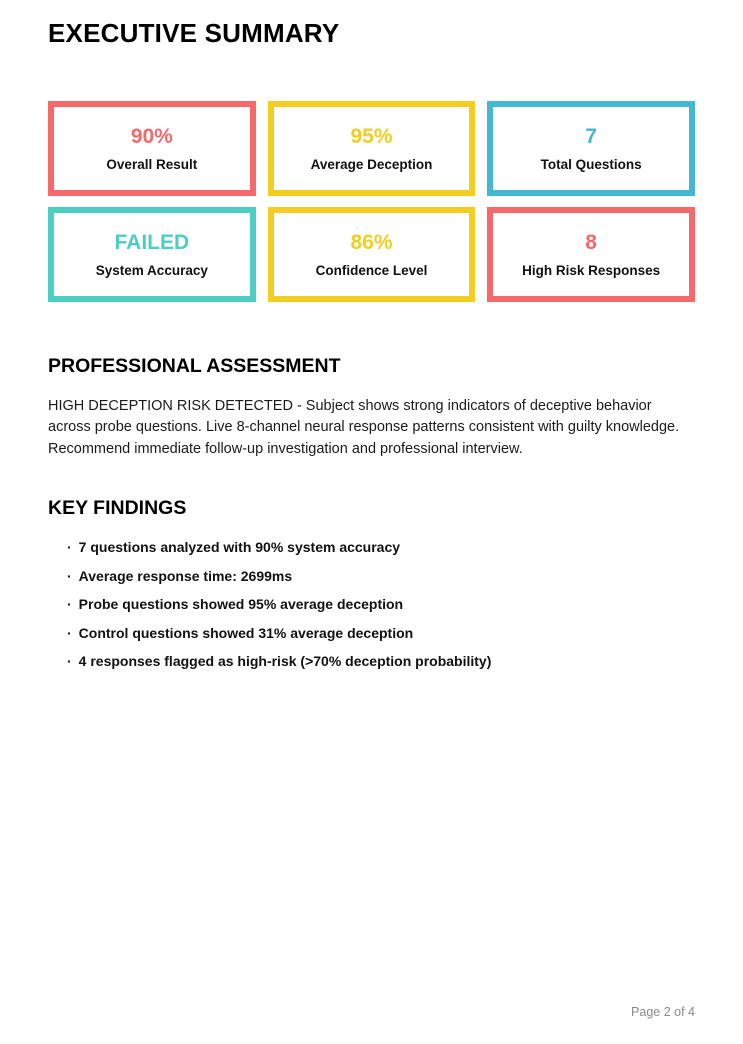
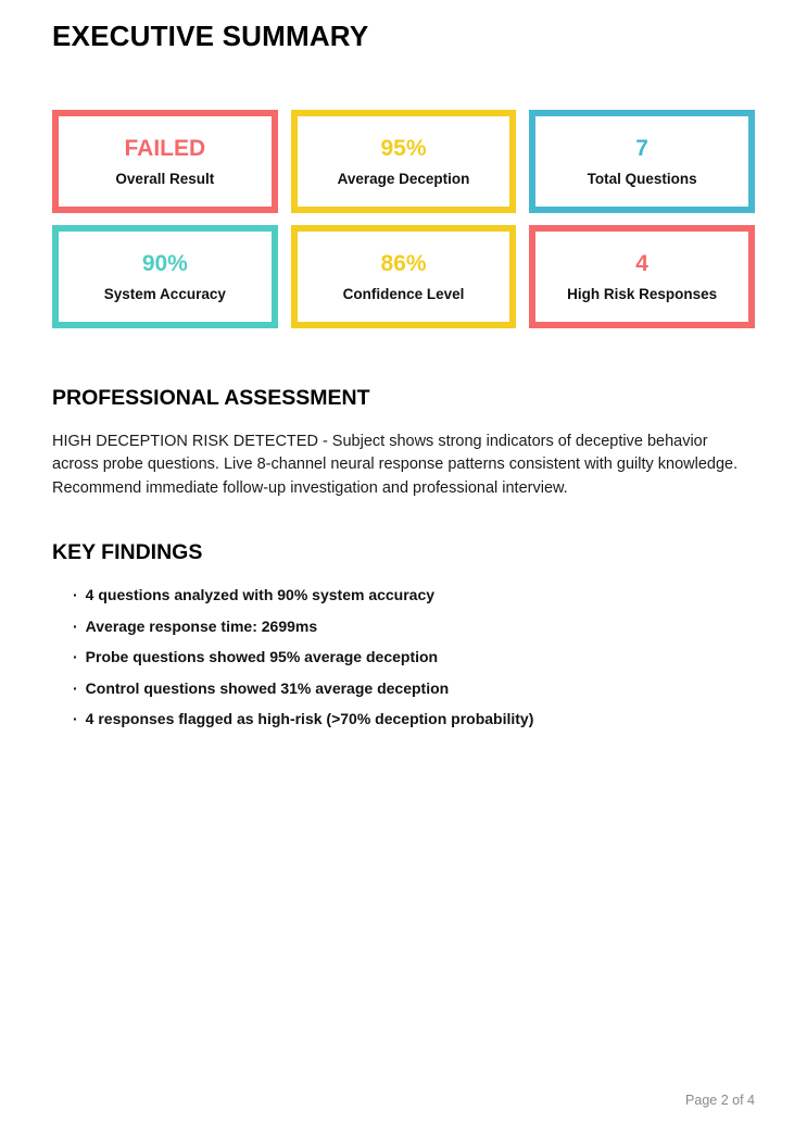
  EXECUTIVE SUMMARY
- 90%
+ FAILED
  Overall Result
  95%
  Average Deception
  7
  Total Questions
- FAILED
+ 90%
  System Accuracy
  86%
  Confidence Level
- 8
+ 4
  High Risk Responses
  PROFESSIONAL ASSESSMENT
  HIGH DECEPTION RISK DETECTED - Subject shows strong indicators of deceptive behavior across probe questions. Live 8-channel neural response patterns consistent with guilty knowledge. Recommend immediate follow-up investigation and professional interview.
  KEY FINDINGS
  ·
- 7 questions analyzed with 90% system accuracy
+ 4 questions analyzed with 90% system accuracy
  ·
  Average response time: 2699ms
  ·
  Probe questions showed 95% average deception
  ·
  Control questions showed 31% average deception
  ·
  4 responses flagged as high-risk (>70% deception probability)
  Page 2 of 4
